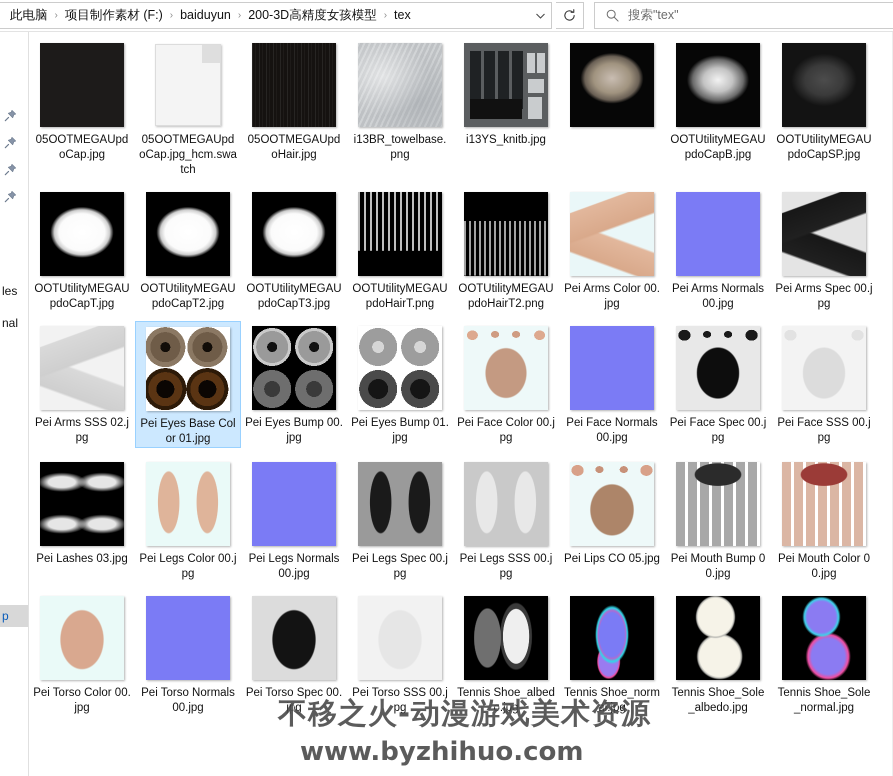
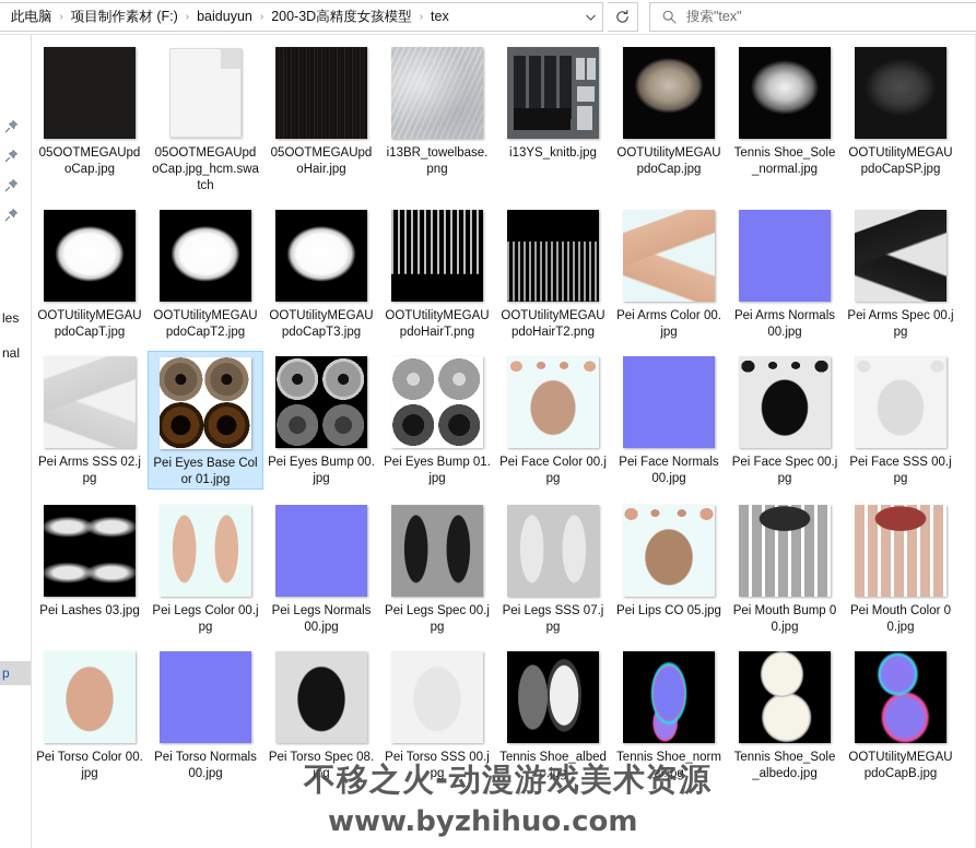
  此电脑
  ›
  项目制作素材 (F:)
  ›
  baiduyun
  ›
  200-3D高精度女孩模型
  ›
  tex
  搜索"tex"
  les
  nal
  p
  05OOTMEGAUpdoCap.jpg
  05OOTMEGAUpdoCap.jpg_hcm.swatch
  05OOTMEGAUpdoHair.jpg
  i13BR_towelbase.png
  i13YS_knitb.jpg
+ OOTUtilityMEGAUpdoCap.jpg
- OOTUtilityMEGAUpdoCapB.jpg
+ Tennis Shoe_Sole_normal.jpg
  OOTUtilityMEGAUpdoCapSP.jpg
  OOTUtilityMEGAUpdoCapT.jpg
  OOTUtilityMEGAUpdoCapT2.jpg
  OOTUtilityMEGAUpdoCapT3.jpg
  OOTUtilityMEGAUpdoHairT.png
  OOTUtilityMEGAUpdoHairT2.png
  Pei Arms Color 00.jpg
  Pei Arms Normals 00.jpg
  Pei Arms Spec 00.jpg
  Pei Arms SSS 02.jpg
  Pei Eyes Base Color 01.jpg
  Pei Eyes Bump 00.jpg
  Pei Eyes Bump 01.jpg
  Pei Face Color 00.jpg
  Pei Face Normals 00.jpg
  Pei Face Spec 00.jpg
  Pei Face SSS 00.jpg
  Pei Lashes 03.jpg
  Pei Legs Color 00.jpg
  Pei Legs Normals 00.jpg
  Pei Legs Spec 00.jpg
- Pei Legs SSS 00.jpg
+ Pei Legs SSS 07.jpg
  Pei Lips CO 05.jpg
  Pei Mouth Bump 00.jpg
  Pei Mouth Color 00.jpg
  Pei Torso Color 00.jpg
  Pei Torso Normals 00.jpg
- Pei Torso Spec 00.jpg
+ Pei Torso Spec 08.jpg
  Pei Torso SSS 00.jpg
  Tennis Shoe_albedo.jpg
  Tennis Shoe_normal.jpg
  Tennis Shoe_Sole_albedo.jpg
- Tennis Shoe_Sole_normal.jpg
+ OOTUtilityMEGAUpdoCapB.jpg
  不移之火-动漫游戏美术资源
  www.byzhihuo.com
